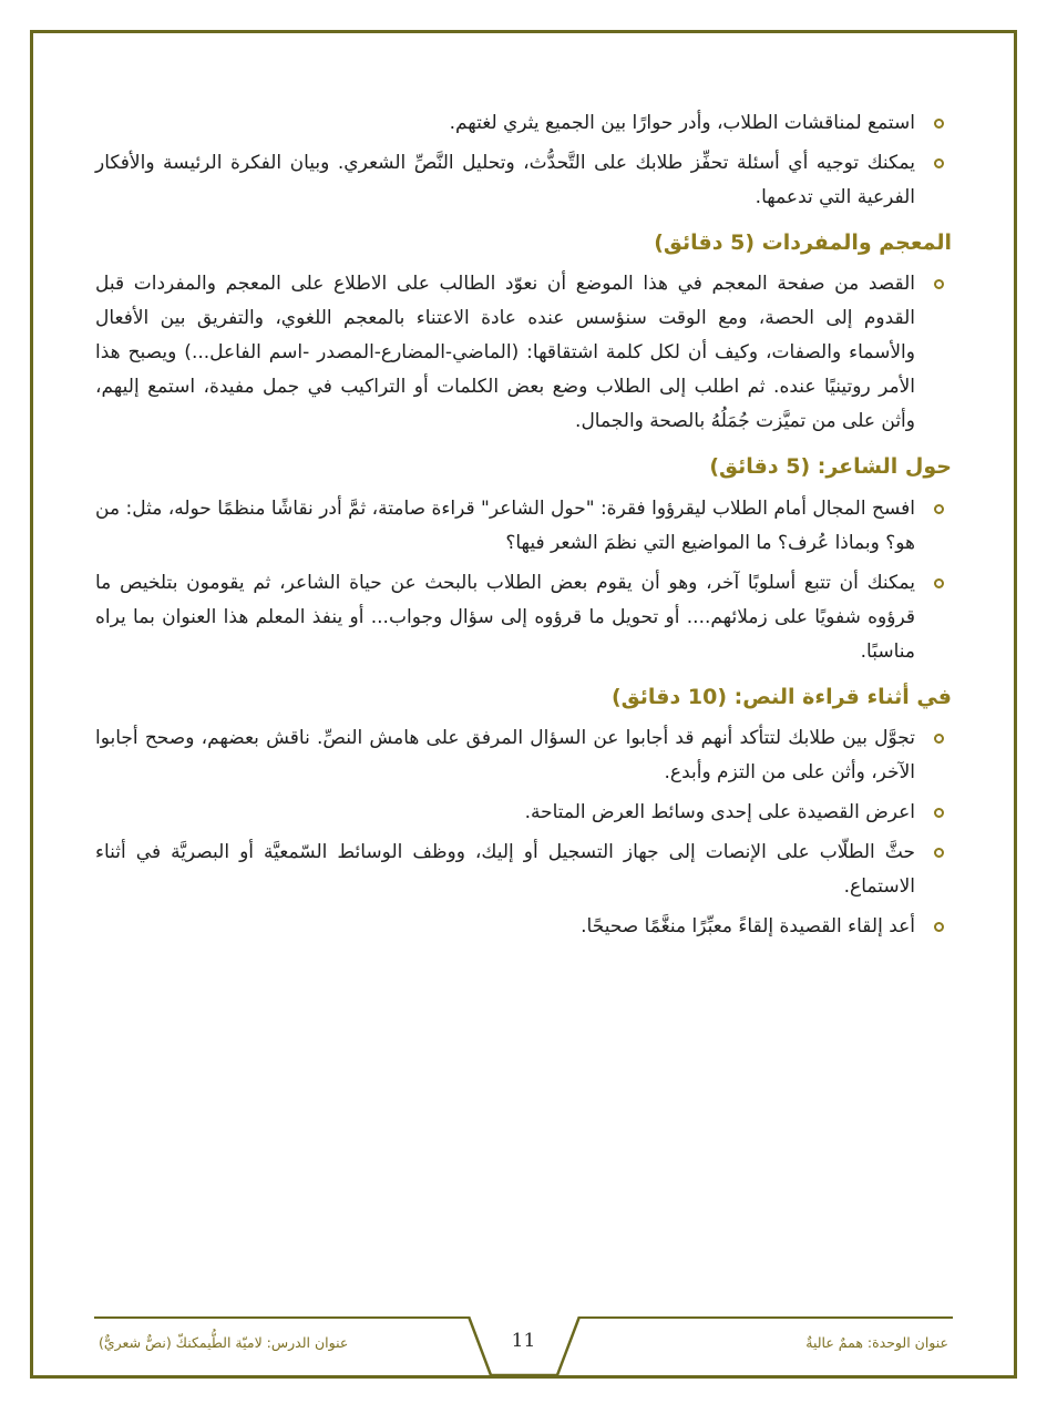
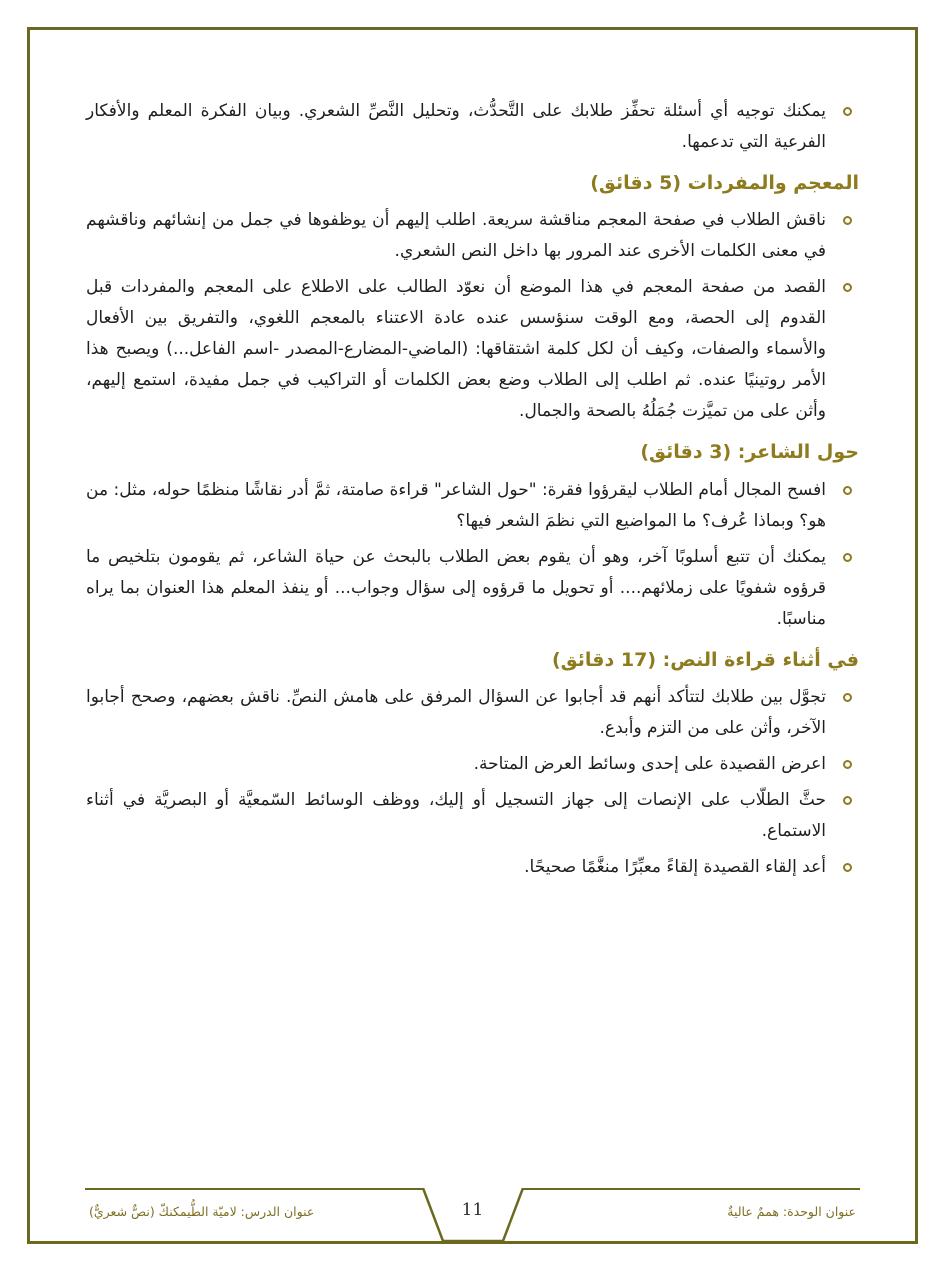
- استمع لمناقشات الطلاب، وأدر حوارًا بين الجميع يثري لغتهم.
- يمكنك توجيه أي أسئلة تحفِّز طلابك على التَّحدُّث، وتحليل النَّصِّ الشعري. وبيان الفكرة الرئيسة والأفكار الفرعية التي تدعمها.
+ يمكنك توجيه أي أسئلة تحفِّز طلابك على التَّحدُّث، وتحليل النَّصِّ الشعري. وبيان الفكرة المعلم والأفكار الفرعية التي تدعمها.
  المعجم والمفردات (5 دقائق)
+ ناقش الطلاب في صفحة المعجم مناقشة سريعة. اطلب إليهم أن يوظفوها في جمل من إنشائهم وناقشهم في معنى الكلمات الأخرى عند المرور بها داخل النص الشعري.
  القصد من صفحة المعجم في هذا الموضع أن نعوّد الطالب على الاطلاع على المعجم والمفردات قبل القدوم إلى الحصة، ومع الوقت سنؤسس عنده عادة الاعتناء بالمعجم اللغوي، والتفريق بين الأفعال والأسماء والصفات، وكيف أن لكل كلمة اشتقاقها: (الماضي-المضارع-المصدر -اسم الفاعل...) ويصبح هذا الأمر روتينيًا عنده. ثم اطلب إلى الطلاب وضع بعض الكلمات أو التراكيب في جمل مفيدة، استمع إليهم، وأثن على من تميَّزت جُمَلُهُ بالصحة والجمال.
- حول الشاعر: (5 دقائق)
+ حول الشاعر: (3 دقائق)
  افسح المجال أمام الطلاب ليقرؤوا فقرة: "حول الشاعر" قراءة صامتة، ثمَّ أدر نقاشًا منظمًا حوله، مثل: من هو؟ وبماذا عُرف؟ ما المواضيع التي نظمَ الشعر فيها؟
  يمكنك أن تتبع أسلوبًا آخر، وهو أن يقوم بعض الطلاب بالبحث عن حياة الشاعر، ثم يقومون بتلخيص ما قرؤوه شفويًا على زملائهم.... أو تحويل ما قرؤوه إلى سؤال وجواب... أو ينفذ المعلم هذا العنوان بما يراه مناسبًا.
- في أثناء قراءة النص: (10 دقائق)
+ في أثناء قراءة النص: (17 دقائق)
  تجوَّل بين طلابك لتتأكد أنهم قد أجابوا عن السؤال المرفق على هامش النصِّ. ناقش بعضهم، وصحح أجابوا الآخر، وأثن على من التزم وأبدع.
  اعرض القصيدة على إحدى وسائط العرض المتاحة.
  حثَّ الطلّاب على الإنصات إلى جهاز التسجيل أو إليك، ووظف الوسائط السّمعيَّة أو البصريَّة في أثناء الاستماع.
  أعد إلقاء القصيدة إلقاءً معبِّرًا منغَّمًا صحيحًا.
  11
  عنوان الدرس: لاميّة الطُّيمكنكّ (نصٌّ شعريٌّ)
  عنوان الوحدة: هممٌ عاليةٌ
